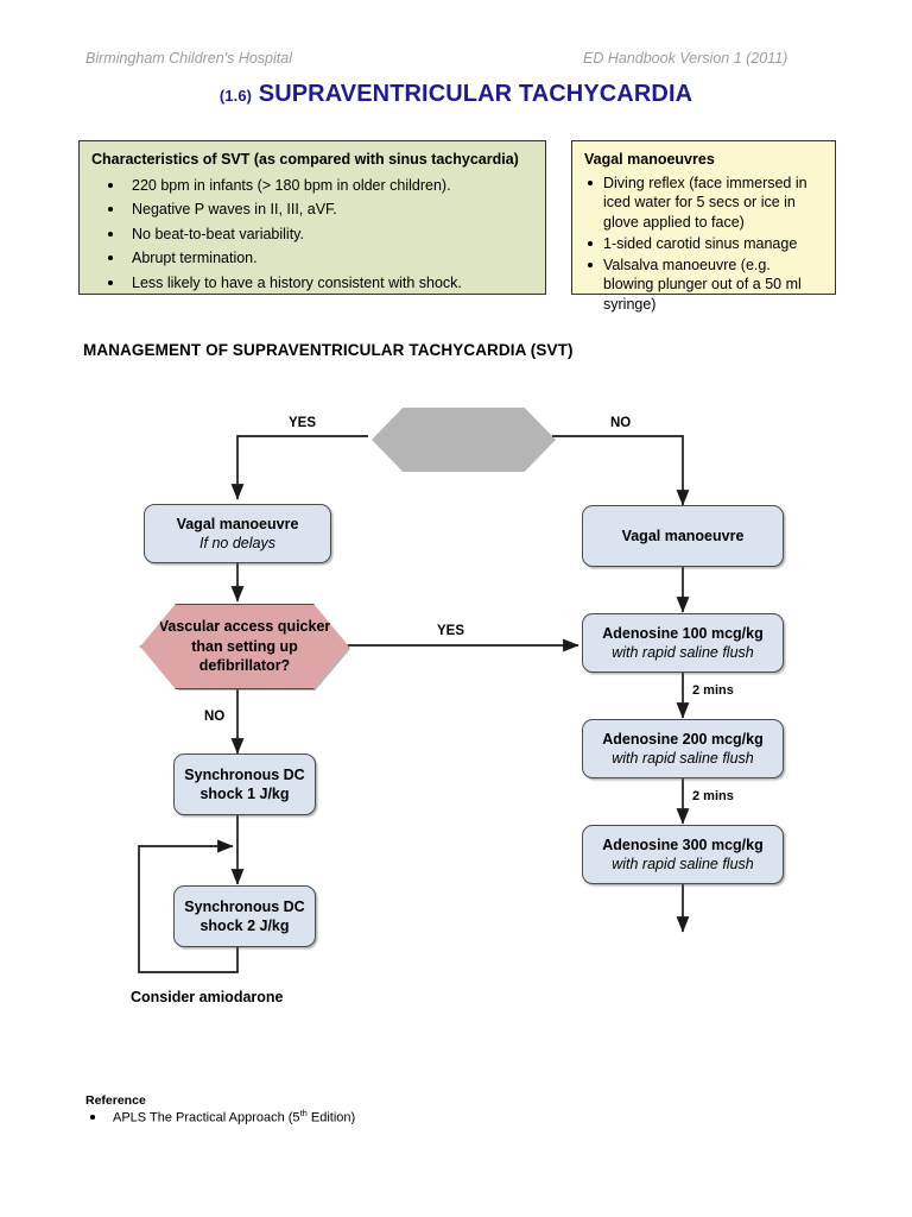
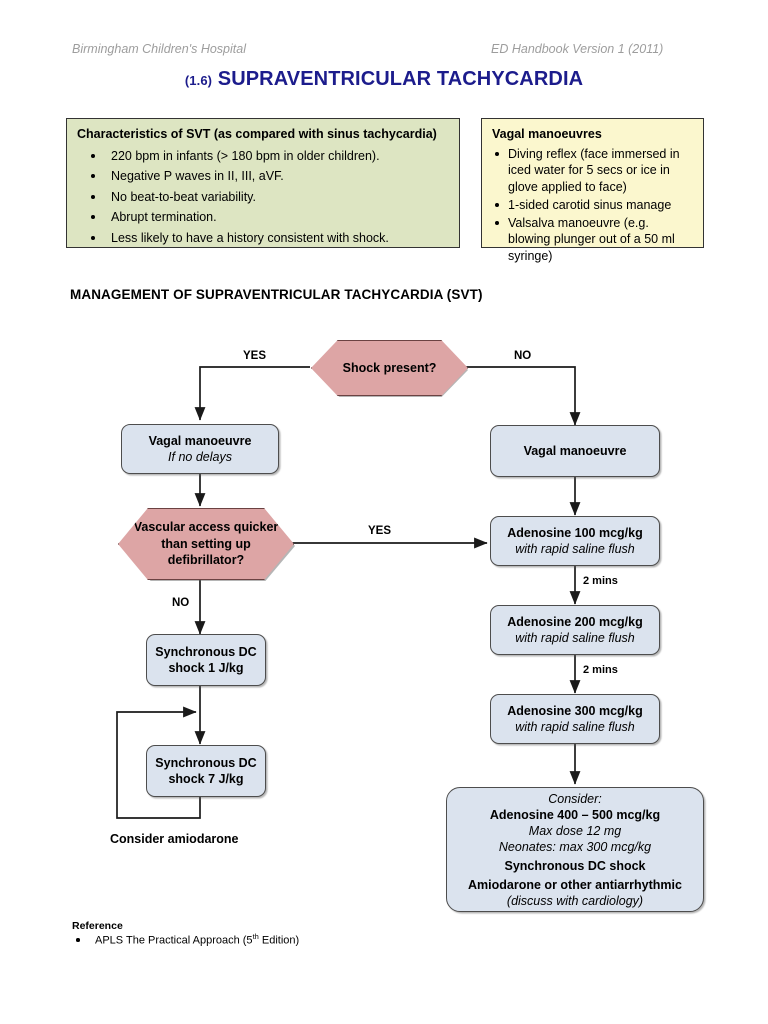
  Birmingham Children's Hospital
  ED Handbook Version 1 (2011)
  (1.6) SUPRAVENTRICULAR TACHYCARDIA
  Characteristics of SVT (as compared with sinus tachycardia)
  220 bpm in infants (> 180 bpm in older children).
  Negative P waves in II, III, aVF.
  No beat-to-beat variability.
  Abrupt termination.
  Less likely to have a history consistent with shock.
  Vagal manoeuvres
  Diving reflex (face immersed in iced water for 5 secs or ice in glove applied to face)
  1-sided carotid sinus manage
  Valsalva manoeuvre (e.g. blowing plunger out of a 50 ml syringe)
  MANAGEMENT OF SUPRAVENTRICULAR TACHYCARDIA (SVT)
+ Shock present?
  YES
  NO
  Vagal manoeuvre
  If no delays
  Vascular access quicker than setting up defibrillator?
  YES
  NO
  Synchronous DC shock 1 J/kg
- Synchronous DC shock 2 J/kg
+ Synchronous DC shock 7 J/kg
  Consider amiodarone
  Vagal manoeuvre
  Adenosine 100 mcg/kg
  with rapid saline flush
  2 mins
  Adenosine 200 mcg/kg
  with rapid saline flush
  2 mins
  Adenosine 300 mcg/kg
  with rapid saline flush
+ Consider:
+ Adenosine 400 – 500 mcg/kg
+ Max dose 12 mg
+ Neonates: max 300 mcg/kg
+ Synchronous DC shock
+ Amiodarone or other antiarrhythmic
+ (discuss with cardiology)
  Reference
  APLS The Practical Approach (5th Edition)
